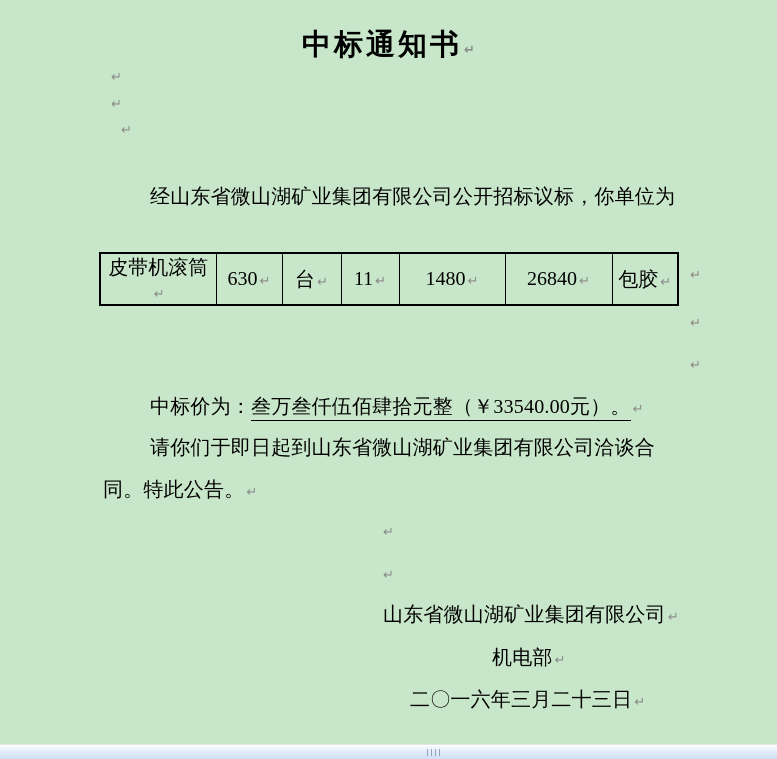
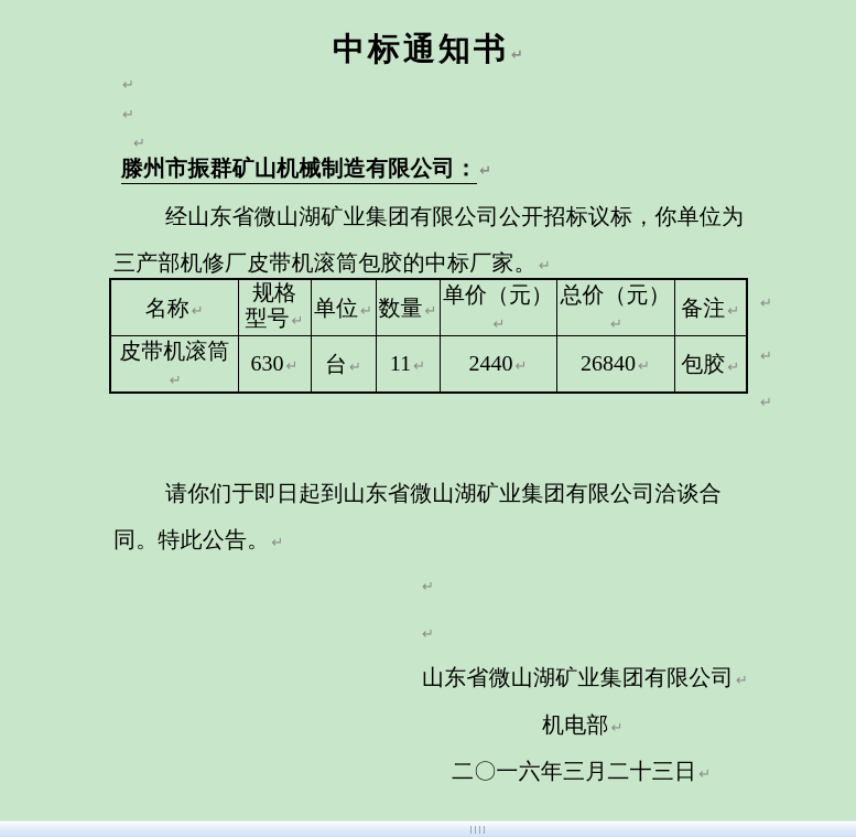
  中标通知书 ↵
  ↵
  ↵
  ↵
+ 滕州市振群矿山机械制造有限公司： ↵
  经山东省微山湖矿业集团有限公司公开招标议标，你单位为
+ 三产部机修厂皮带机滚筒包胶的中标厂家。 ↵
+ 名称 ↵	规格型号 ↵	单位 ↵	数量 ↵	单价（元）↵	总价（元）↵	备注 ↵
- 皮带机滚筒↵	630 ↵	台 ↵	11 ↵	1480 ↵	26840 ↵	包胶 ↵
+ 皮带机滚筒↵	630 ↵	台 ↵	11 ↵	2440 ↵	26840 ↵	包胶 ↵
  ↵
  ↵
  ↵
- 中标价为：叁万叁仟伍佰肆拾元整（￥33540.00元）。 ↵
  请你们于即日起到山东省微山湖矿业集团有限公司洽谈合
  同。特此公告。 ↵
  ↵
  ↵
  山东省微山湖矿业集团有限公司 ↵
  机电部 ↵
  二〇一六年三月二十三日 ↵
